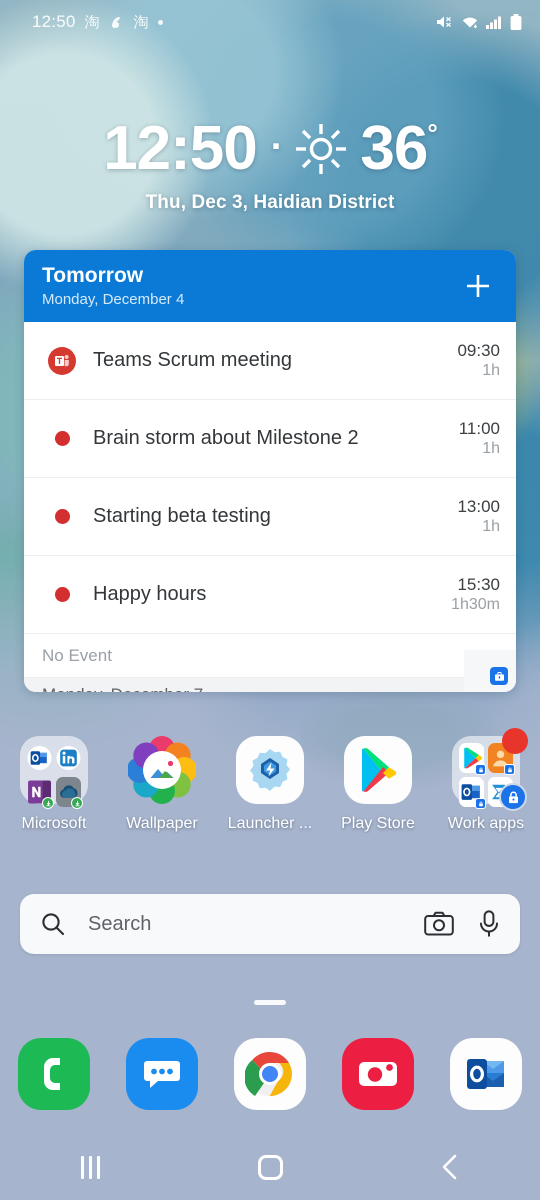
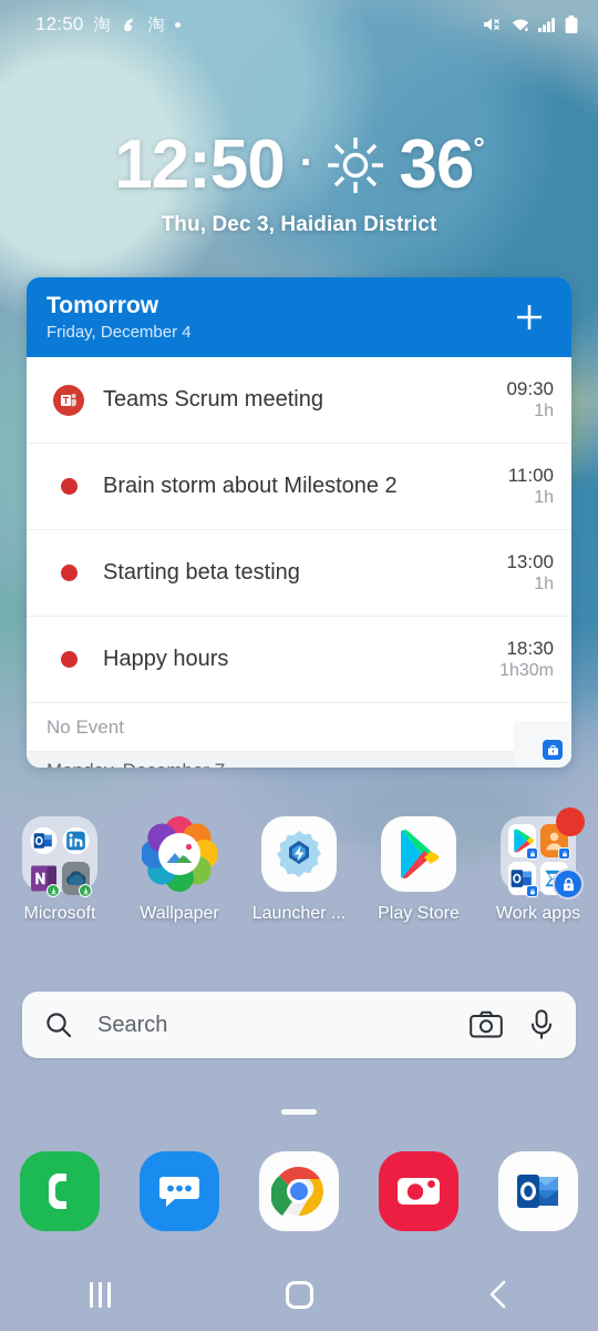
  12:50
  淘
  淘
  12:50
  ·
  36
  °
  Thu, Dec 3, Haidian District
  Tomorrow
- Monday, December 4
+ Friday, December 4
  Teams Scrum meeting
  09:30
  1h
  Brain storm about Milestone 2
  11:00
  1h
  Starting beta testing
  13:00
  1h
  Happy hours
- 15:30
+ 18:30
  1h30m
  No Event
  Microsoft
  Wallpaper
  Launcher ...
  Play Store
  Work apps
  Search
